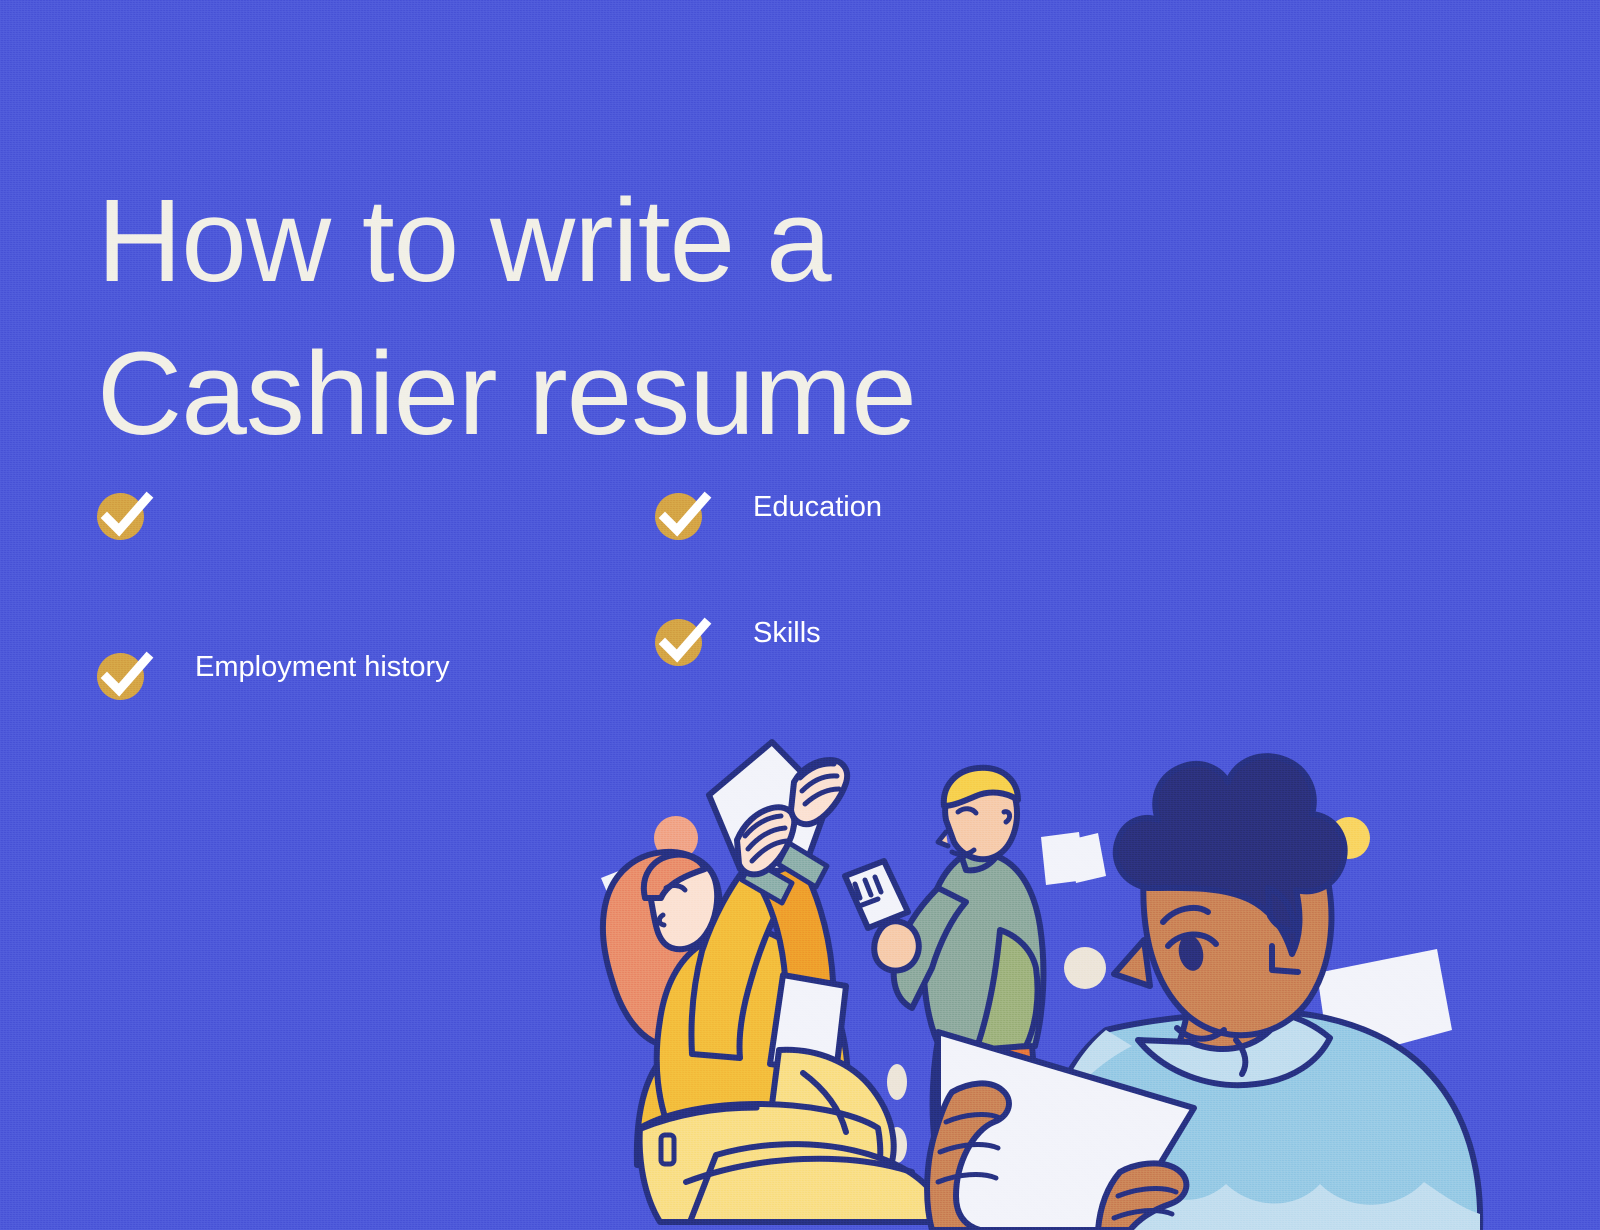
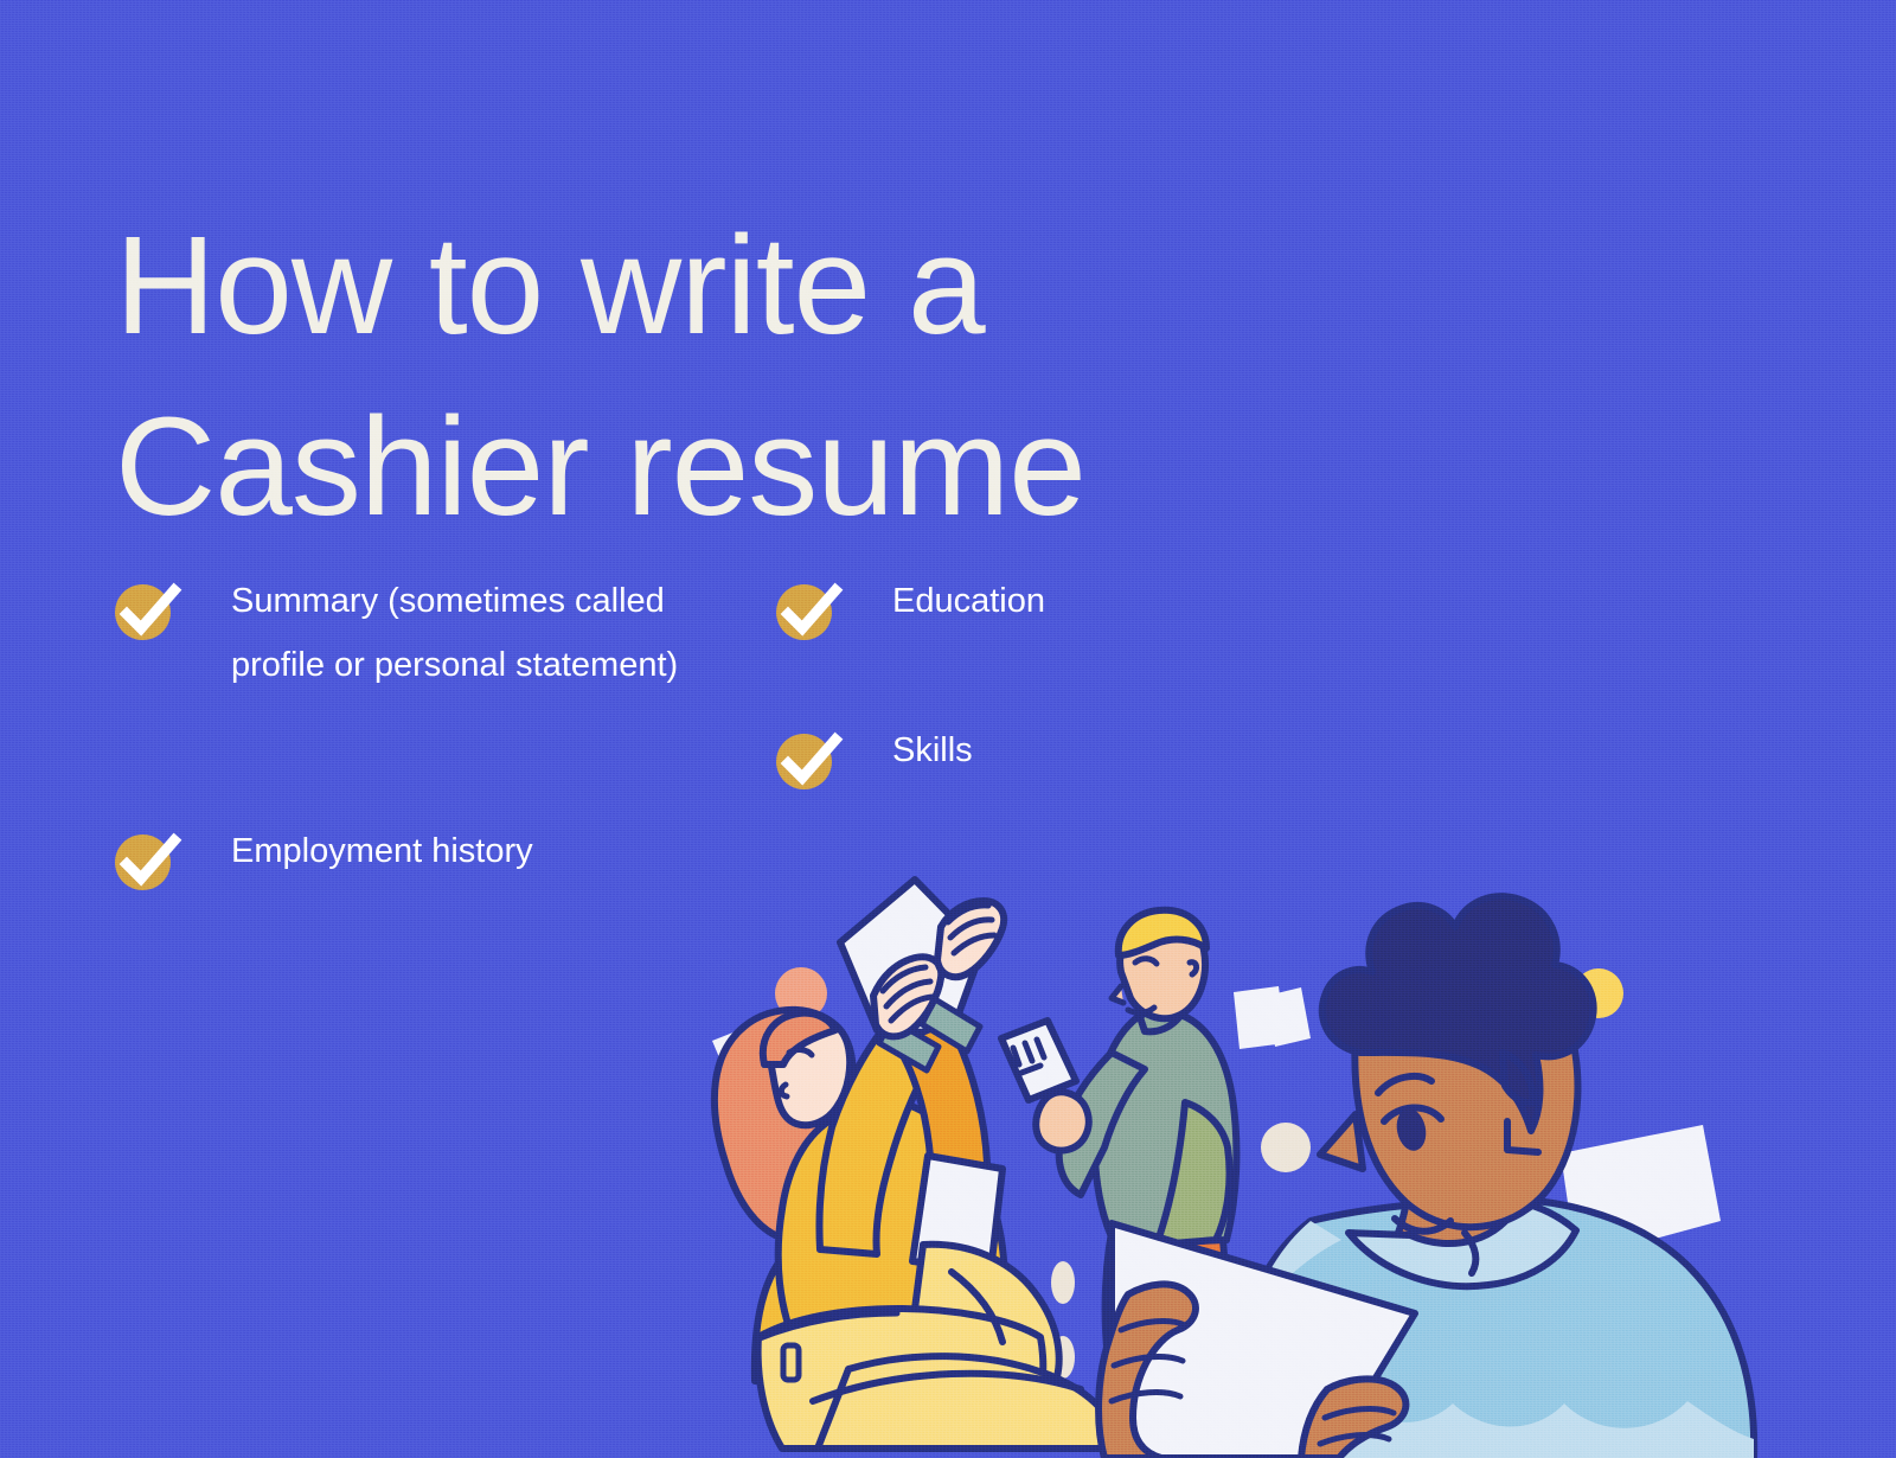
  How to write a
  Cashier resume
+ Summary (sometimes called profile or personal statement)
  Employment history
  Education
  Skills
